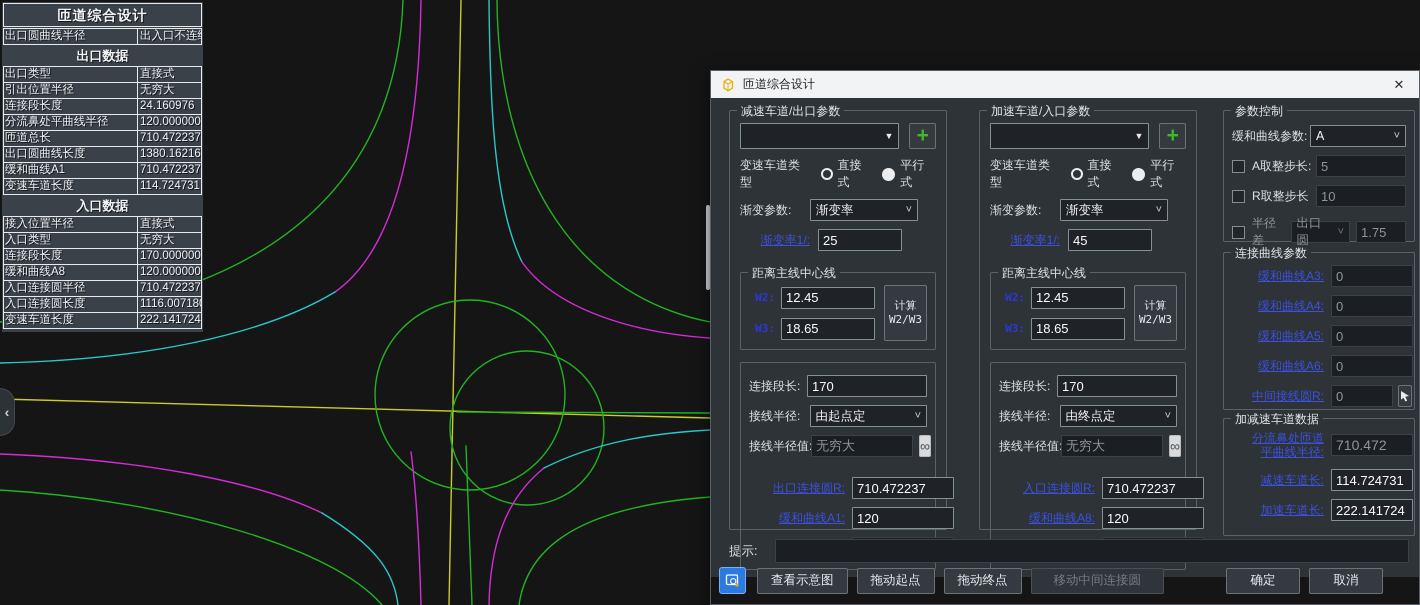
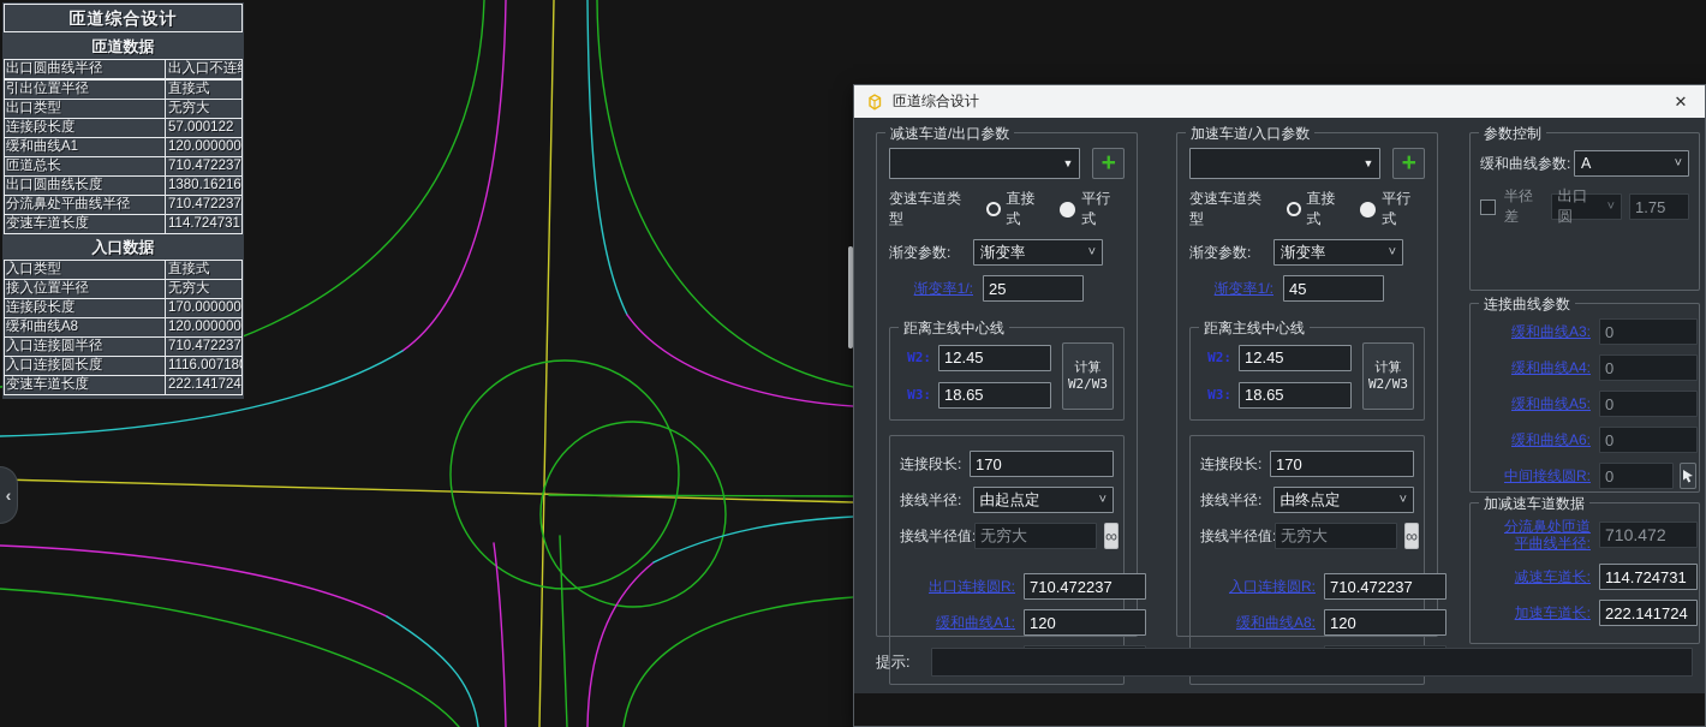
  ‹
  匝道综合设计
+ 匝道数据
  出口圆曲线半径
  出入口不连
- 出口数据
- 出口类型
+ 引出位置半径
  直接式
- 引出位置半径
+ 出口类型
  无穷大
  连接段长度
- 24.160976
+ 57.000122
- 分流鼻处平曲线半径
+ 缓和曲线A1
  120.000000
  匝道总长
  710.472237
  出口圆曲线长度
  1380.16216
- 缓和曲线A1
+ 分流鼻处平曲线半径
  710.472237
  变速车道长度
  114.724731
  入口数据
- 接入位置半径
+ 入口类型
  直接式
- 入口类型
+ 接入位置半径
  无穷大
  连接段长度
  170.000000
  缓和曲线A8
  120.000000
  入口连接圆半径
  710.472237
  入口连接圆长度
  1116.00718
  变速车道长度
  222.141724
  匝道综合设计
  ✕
  减速车道/出口参数
  ▼
  +
  变速车道类型
  直接式
  平行式
  渐变参数:
  渐变率
  ˅
  渐变率1/:
  25
  距离主线中心线
  W2:
  12.45
  W3:
  18.65
  计算
  W2/W3
  连接段长:
  170
  接线半径:
  由起点定
  ˅
  接线半径值
  无穷大
  ∞
  出口连接圆R:
  710.472237
  缓和曲线A1:
  120
  加速车道/入口参数
  ▼
  +
  变速车道类型
  直接式
  平行式
  渐变参数:
  渐变率
  ˅
  渐变率1/:
  45
  距离主线中心线
  W2:
  12.45
  W3:
  18.65
  计算
  W2/W3
  连接段长:
  170
  接线半径:
  由终点定
  ˅
  接线半径值
  无穷大
  ∞
  入口连接圆R:
  710.472237
  缓和曲线A8:
  120
  参数控制
  缓和曲线参数:
  A
  ˅
- A取整步长:
- 5
- R取整步长
- 10
  半径差
  出口圆
  ˅
  1.75
  连接曲线参数
  缓和曲线A3:
  0
  缓和曲线A4:
  0
  缓和曲线A5:
  0
  缓和曲线A6:
  0
  中间接线圆R:
  0
  加减速车道数据
  分流鼻处匝道
  平曲线半径:
  710.472
  减速车道长:
  114.724731
  加速车道长:
  222.141724
  提示:
- 查看示意图
- 拖动起点
- 拖动终点
- 移动中间连接圆
- 确定
- 取消
